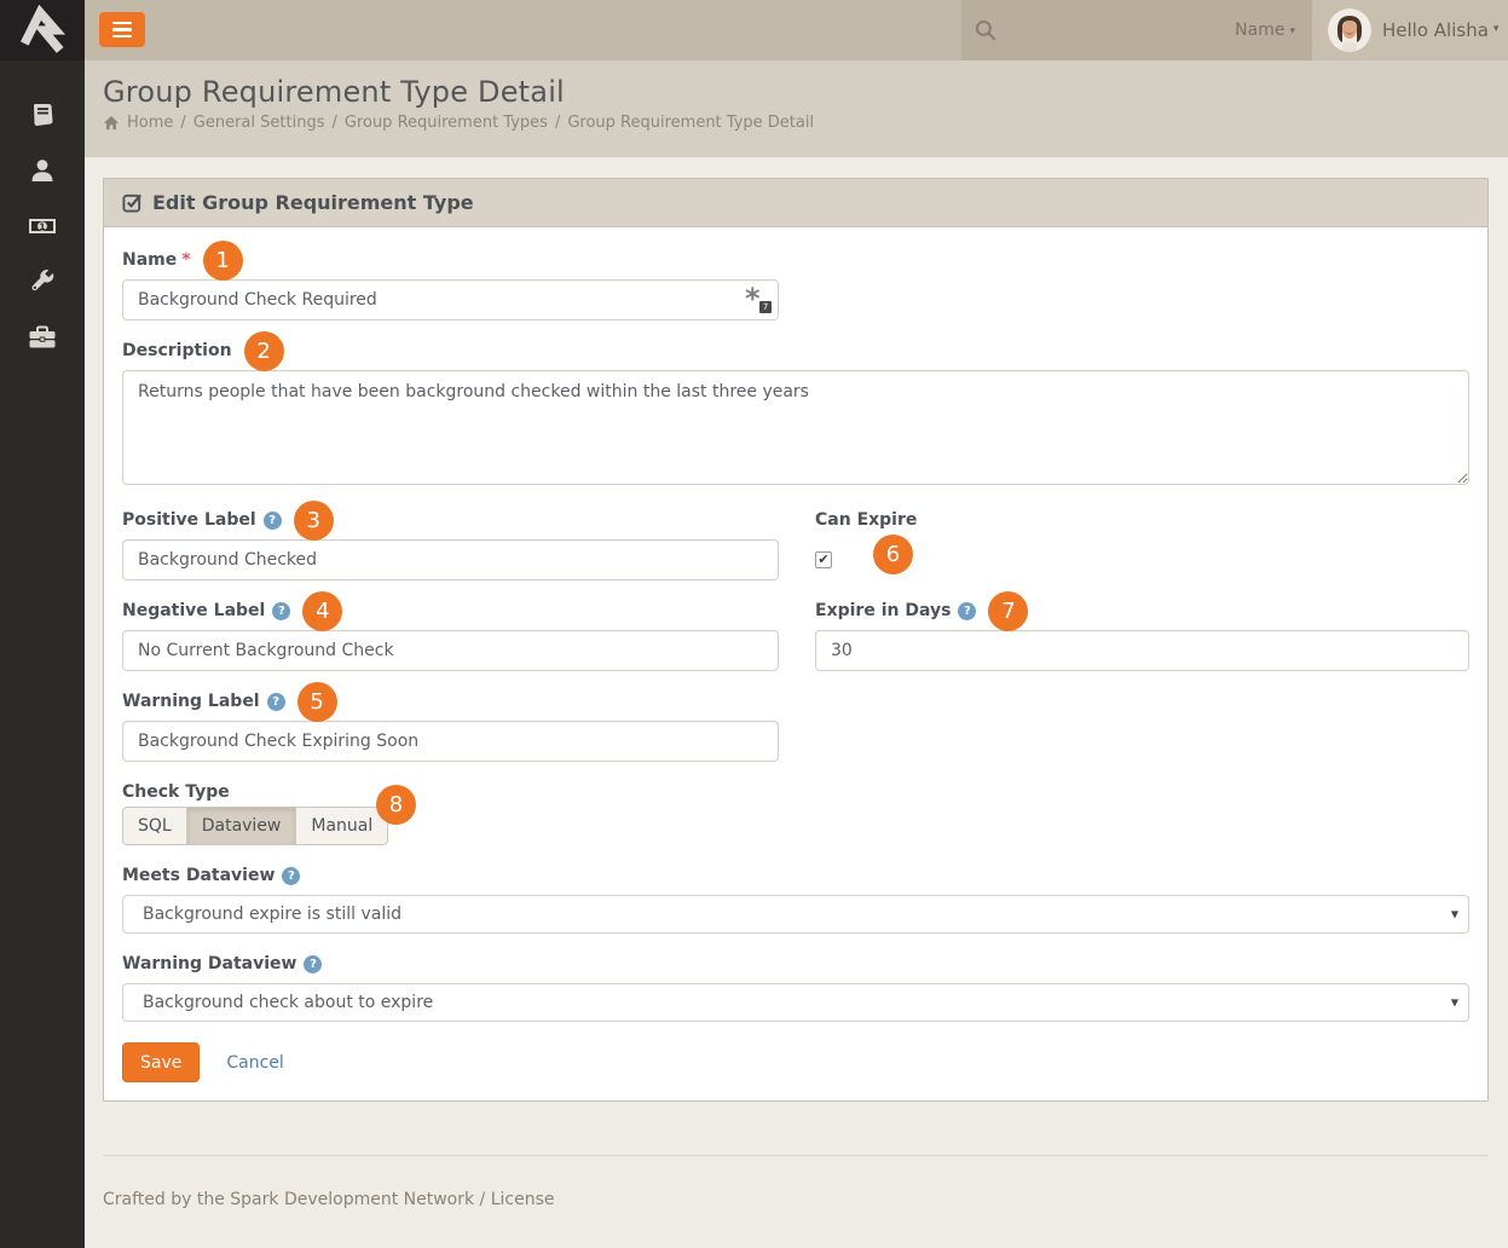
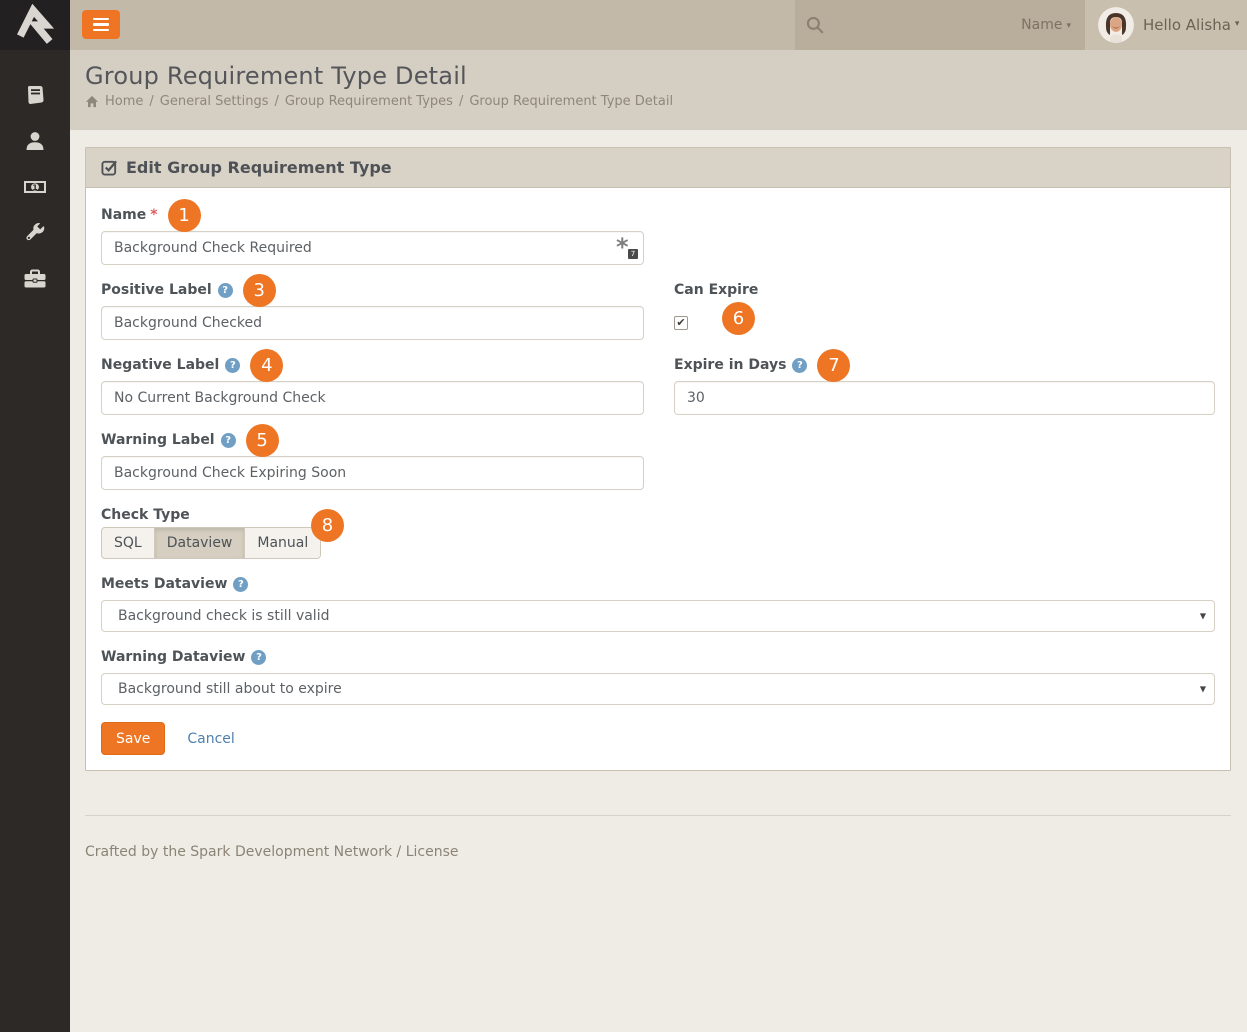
  1
  Name ▾
  Hello Alisha
  ▾
  Group Requirement Type Detail
  Home
  /
  General Settings
  /
  Group Requirement Types
  /
  Group Requirement Type Detail
  Edit Group Requirement Type
  Name
  *
  1
  Background Check Required
  *
  7
- Description
- 2
- Returns people that have been background checked within the last three years
  Positive Label
  ?
  3
  Background Checked
  Can Expire
  ✔
  6
  Negative Label
  ?
  4
  No Current Background Check
  Expire in Days
  ?
  7
  30
  Warning Label
  ?
  5
  Background Check Expiring Soon
  Check Type
  SQL
  Dataview
  Manual
  8
  Meets Dataview
  ?
- Background expire is still valid
+ Background check is still valid
  ▼
  Warning Dataview
  ?
- Background check about to expire
+ Background still about to expire
  ▼
  Save
  Cancel
  Crafted by the Spark Development Network / License
